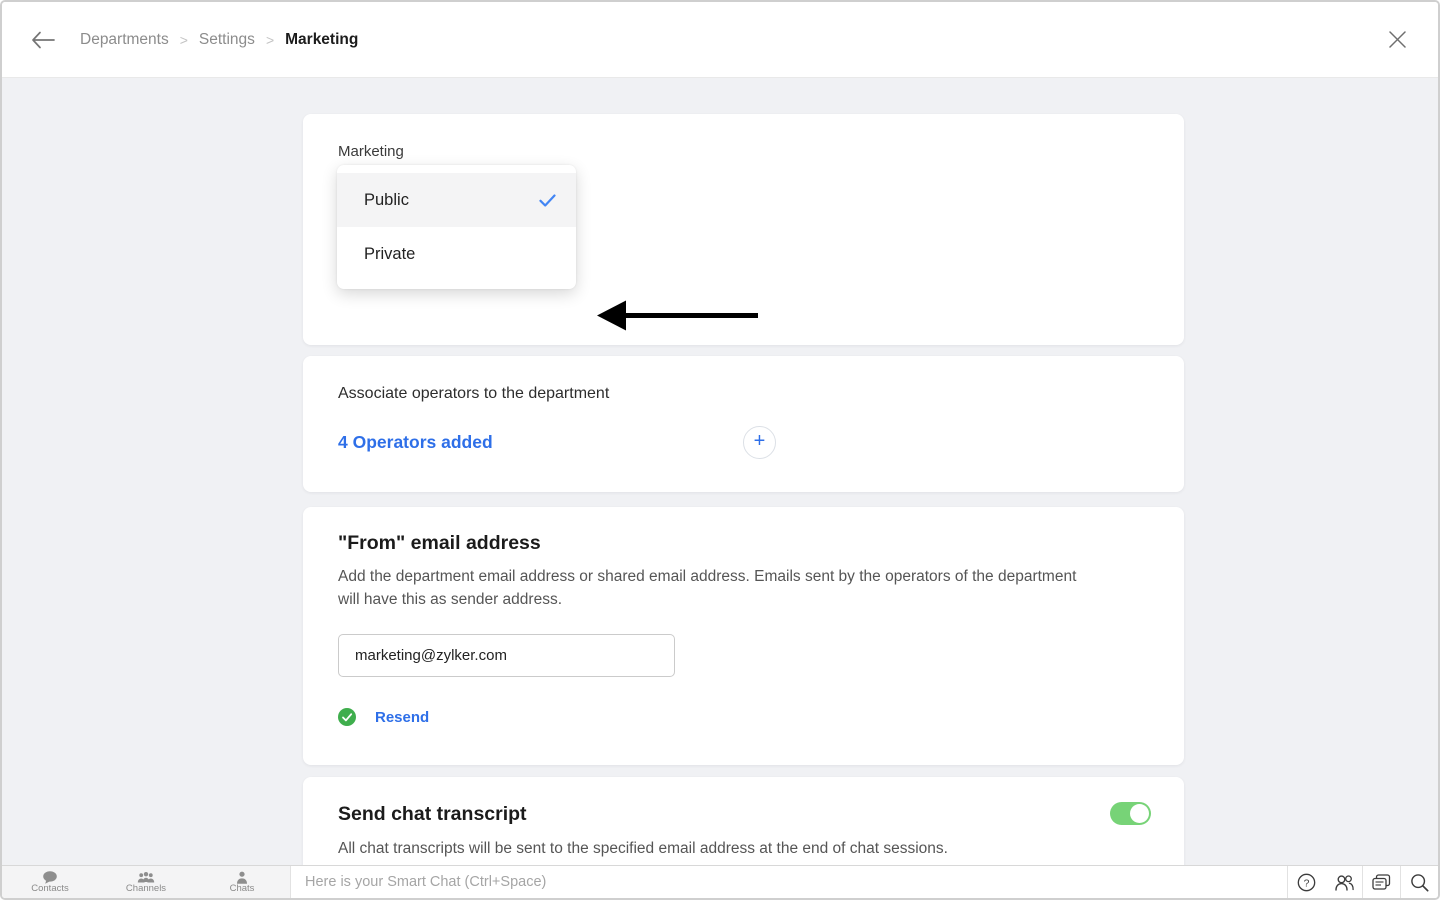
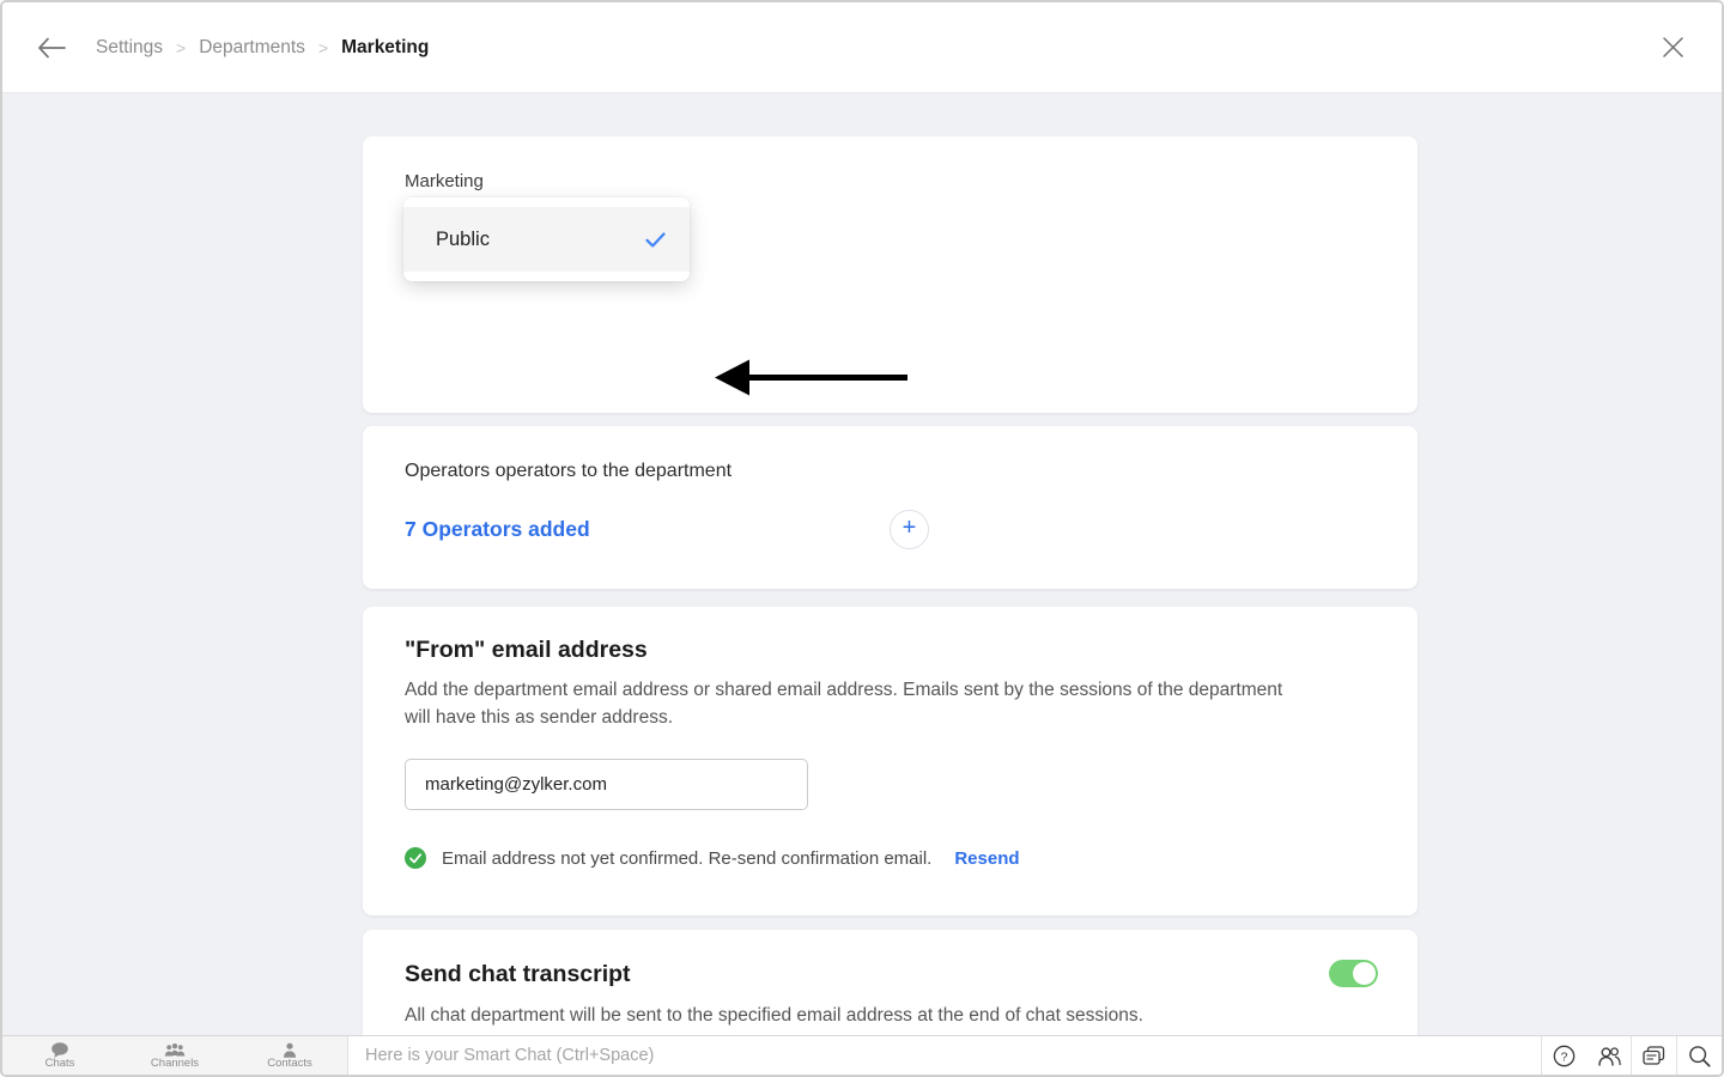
- Departments
+ Settings
  >
- Settings
+ Departments
  >
  Marketing
  Marketing
  Public
- Private
- Associate operators to the department
+ Operators operators to the department
- 4 Operators added
+ 7 Operators added
  +
  "From" email address
- Add the department email address or shared email address. Emails sent by the operators of the department will have this as sender address.
+ Add the department email address or shared email address. Emails sent by the sessions of the department will have this as sender address.
  marketing@zylker.com
+ Email address not yet confirmed. Re-send confirmation email.
  Resend
  Send chat transcript
- All chat transcripts will be sent to the specified email address at the end of chat sessions.
+ All chat department will be sent to the specified email address at the end of chat sessions.
- Contacts
+ Chats
  Channels
- Chats
+ Contacts
  Here is your Smart Chat (Ctrl+Space)
  ?
